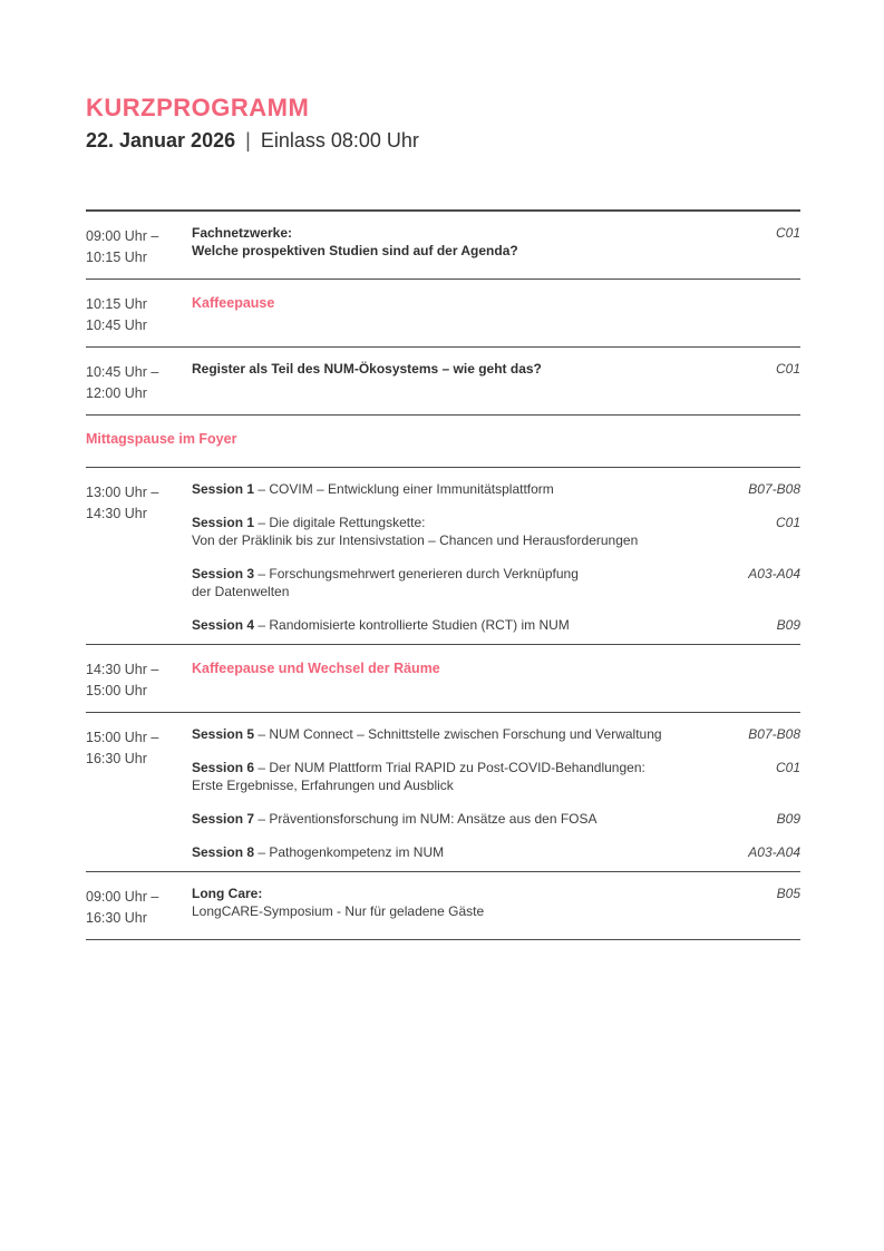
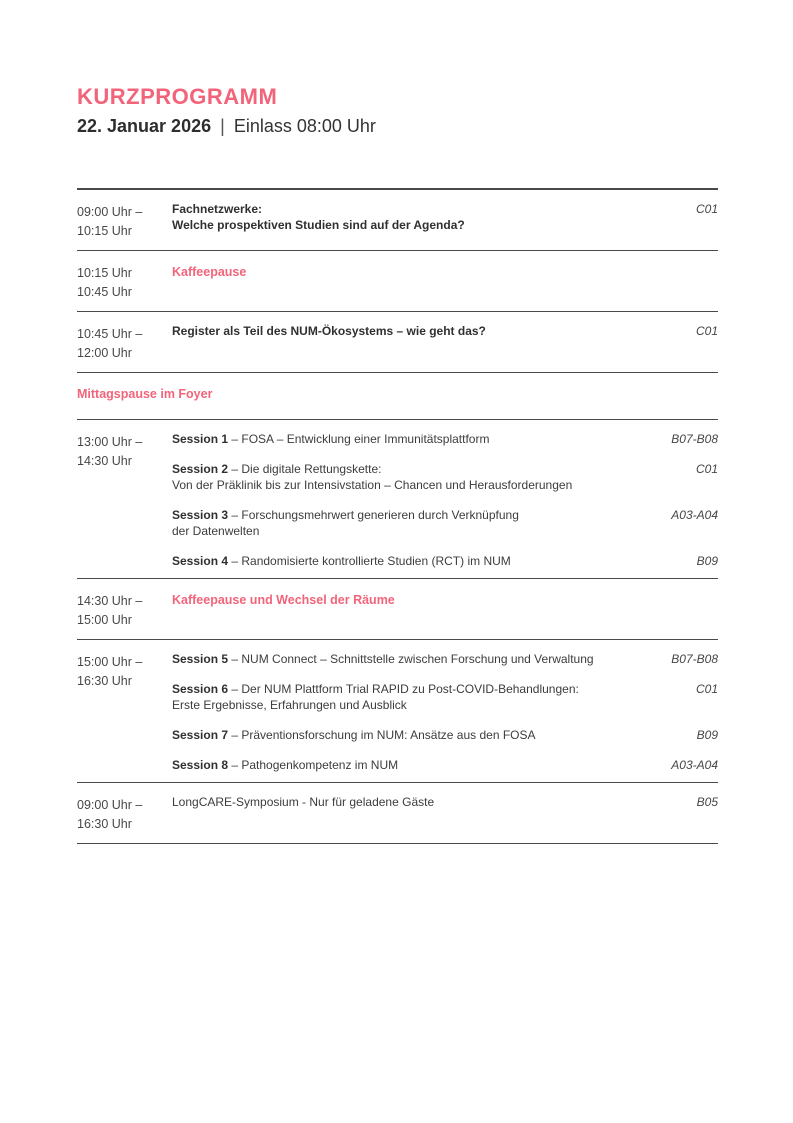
  KURZPROGRAMM
  22. Januar 2026 | Einlass 08:00 Uhr
  09:00 Uhr –
  10:15 Uhr
  Fachnetzwerke:
  Welche prospektiven Studien sind auf der Agenda?
  C01
  10:15 Uhr
  10:45 Uhr
  Kaffeepause
  10:45 Uhr –
  12:00 Uhr
  Register als Teil des NUM-Ökosystems – wie geht das?
  C01
  Mittagspause im Foyer
  13:00 Uhr –
  14:30 Uhr
- Session 1 – COVIM – Entwicklung einer Immunitätsplattform
+ Session 1 – FOSA – Entwicklung einer Immunitätsplattform
  B07-B08
- Session 1 – Die digitale Rettungskette:
+ Session 2 – Die digitale Rettungskette:
  Von der Präklinik bis zur Intensivstation – Chancen und Herausforderungen
  C01
  Session 3 – Forschungsmehrwert generieren durch Verknüpfung
  der Datenwelten
  A03-A04
  Session 4 – Randomisierte kontrollierte Studien (RCT) im NUM
  B09
  14:30 Uhr –
  15:00 Uhr
  Kaffeepause und Wechsel der Räume
  15:00 Uhr –
  16:30 Uhr
  Session 5 – NUM Connect – Schnittstelle zwischen Forschung und Verwaltung
  B07-B08
  Session 6 – Der NUM Plattform Trial RAPID zu Post-COVID-Behandlungen:
  Erste Ergebnisse, Erfahrungen und Ausblick
  C01
  Session 7 – Präventionsforschung im NUM: Ansätze aus den FOSA
  B09
  Session 8 – Pathogenkompetenz im NUM
  A03-A04
  09:00 Uhr –
  16:30 Uhr
- Long Care:
  LongCARE-Symposium - Nur für geladene Gäste
  B05
